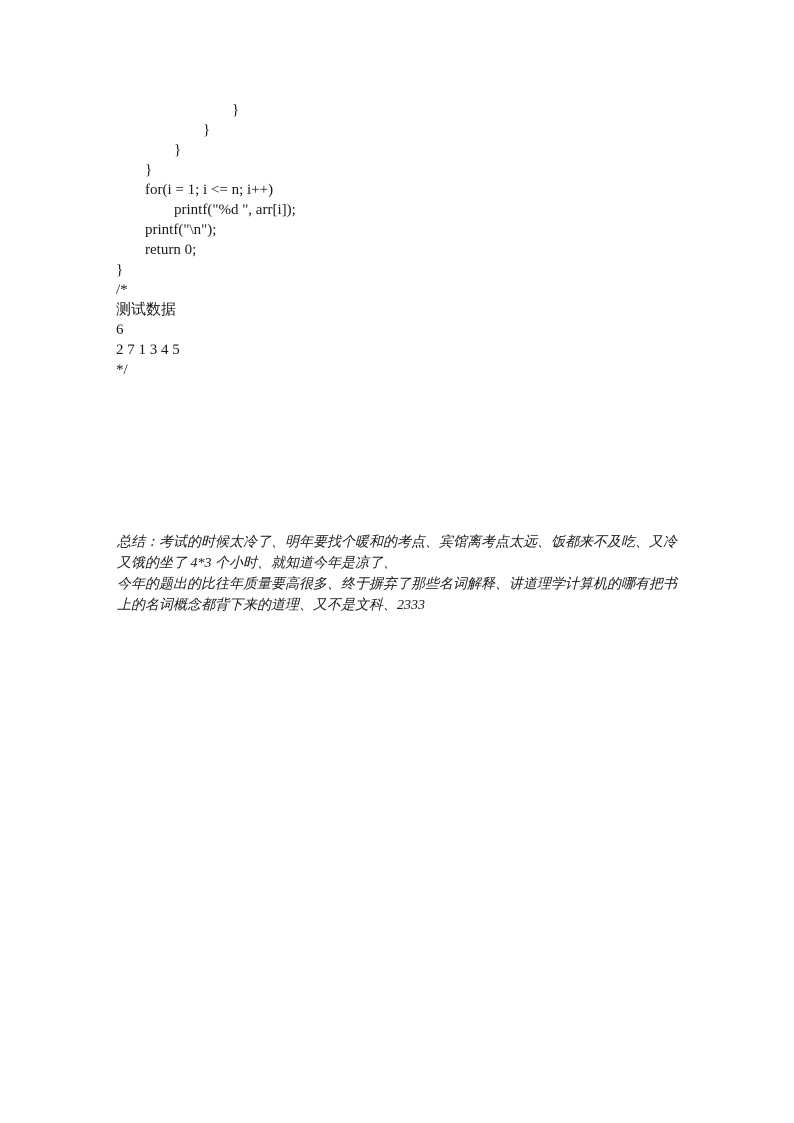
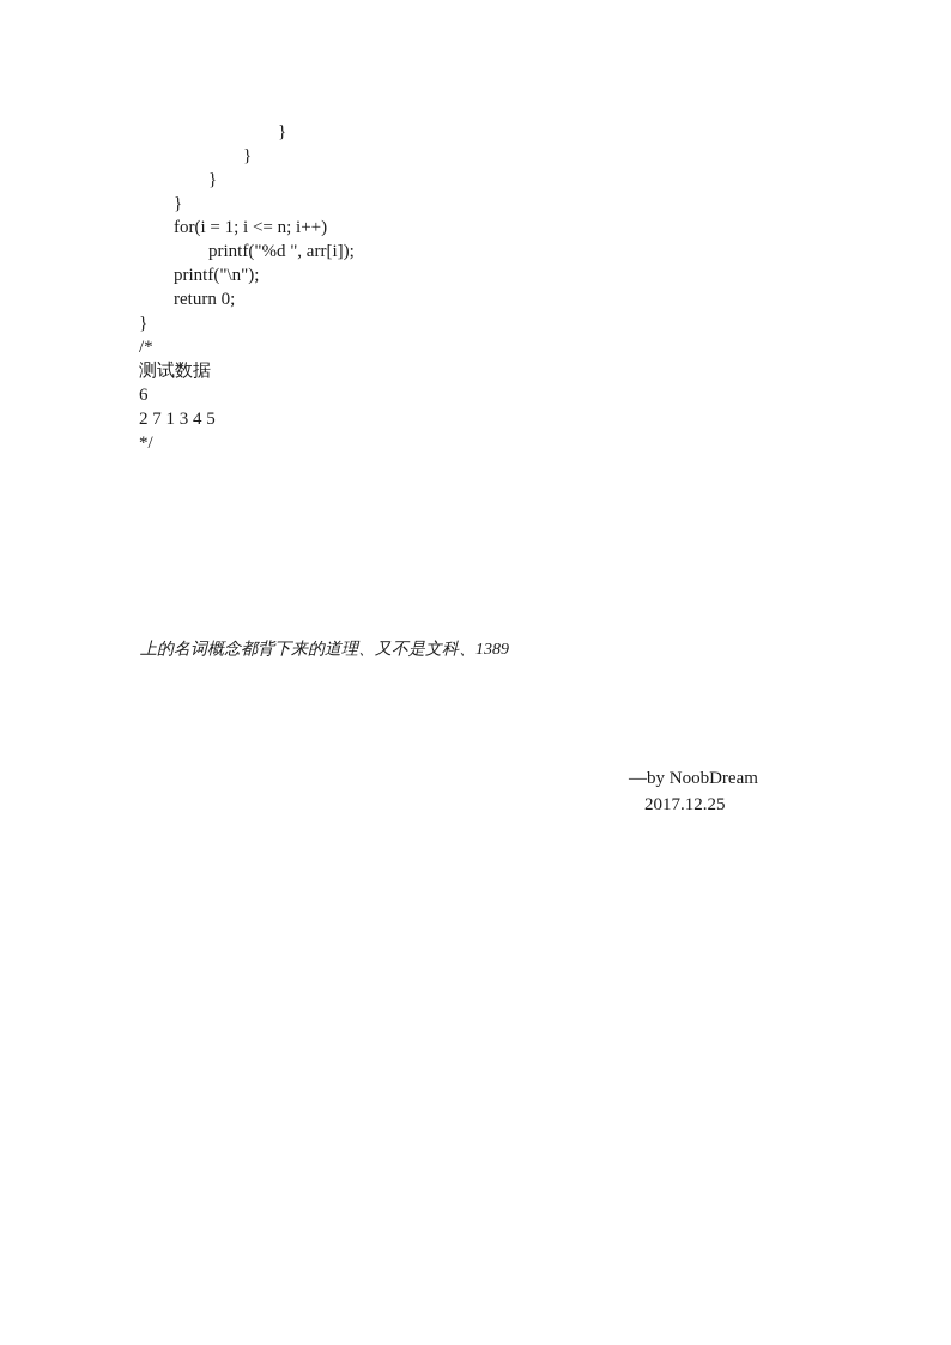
  }
  }
  }
  }
  for(i = 1; i <= n; i++)
  printf("%d ", arr[i]);
  printf("\n");
  return 0;
  }
  /*
  测试数据
  6
  2 7 1 3 4 5
  */
- 总结：考试的时候太冷了、明年要找个暖和的考点、宾馆离考点太远、饭都来不及吃、又冷
- 又饿的坐了 4*3 个小时、就知道今年是凉了、
- 今年的题出的比往年质量要高很多、终于摒弃了那些名词解释、讲道理学计算机的哪有把书
- 上的名词概念都背下来的道理、又不是文科、2333
+ 上的名词概念都背下来的道理、又不是文科、1389
+ —by NoobDream
+ 2017.12.25
